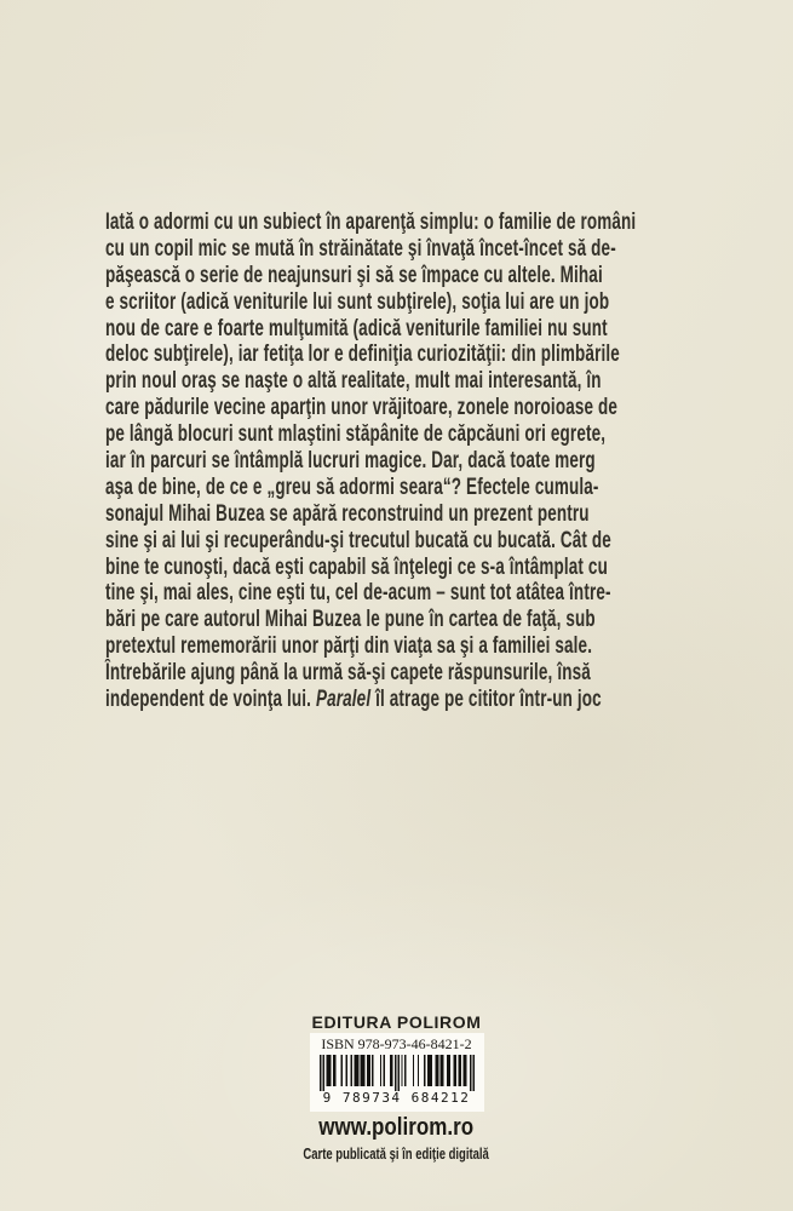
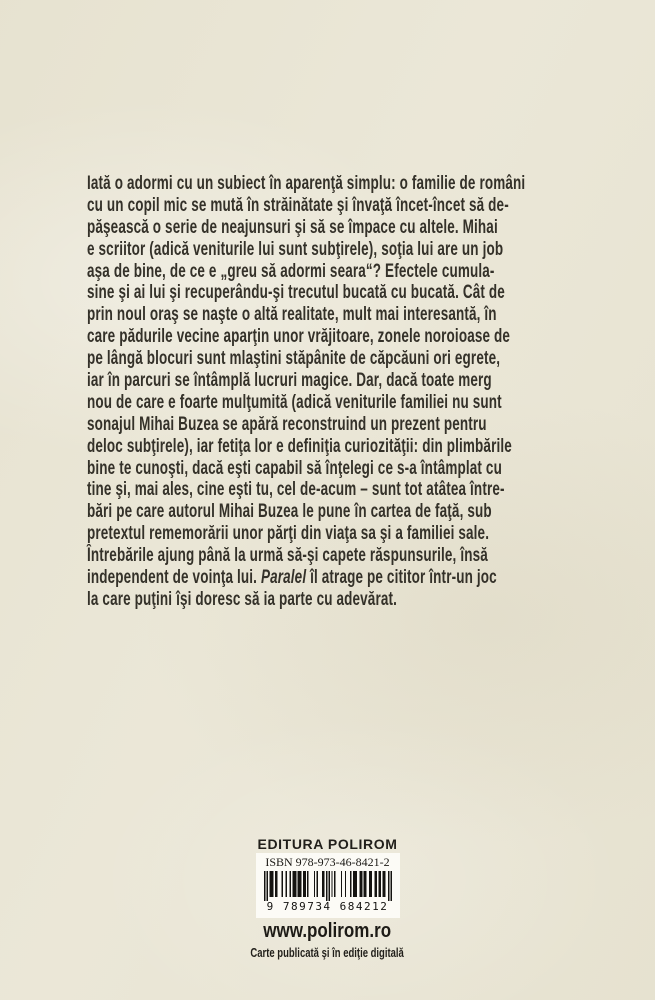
  Iată o adormi cu un subiect în aparenţă simplu: o familie de români
  cu un copil mic se mută în străinătate şi învaţă încet-încet să de-
  păşească o serie de neajunsuri şi să se împace cu altele. Mihai
  e scriitor (adică veniturile lui sunt subţirele), soţia lui are un job
- nou de care e foarte mulţumită (adică veniturile familiei nu sunt
+ aşa de bine, de ce e „greu să adormi seara“? Efectele cumula-
- deloc subţirele), iar fetiţa lor e definiţia curiozităţii: din plimbările
+ sine şi ai lui şi recuperându-şi trecutul bucată cu bucată. Cât de
  prin noul oraş se naşte o altă realitate, mult mai interesantă, în
  care pădurile vecine aparţin unor vrăjitoare, zonele noroioase de
  pe lângă blocuri sunt mlaştini stăpânite de căpcăuni ori egrete,
  iar în parcuri se întâmplă lucruri magice. Dar, dacă toate merg
- aşa de bine, de ce e „greu să adormi seara“? Efectele cumula-
+ nou de care e foarte mulţumită (adică veniturile familiei nu sunt
  sonajul Mihai Buzea se apără reconstruind un prezent pentru
- sine şi ai lui şi recuperându-şi trecutul bucată cu bucată. Cât de
+ deloc subţirele), iar fetiţa lor e definiţia curiozităţii: din plimbările
  bine te cunoşti, dacă eşti capabil să înţelegi ce s-a întâmplat cu
  tine şi, mai ales, cine eşti tu, cel de-acum – sunt tot atâtea între-
  bări pe care autorul Mihai Buzea le pune în cartea de faţă, sub
  pretextul rememorării unor părţi din viaţa sa şi a familiei sale.
  Întrebările ajung până la urmă să-şi capete răspunsurile, însă
  independent de voinţa lui. Paralel îl atrage pe cititor într-un joc
+ la care puţini îşi doresc să ia parte cu adevărat.
  EDITURA POLIROM
  ISBN 978-973-46-8421-2
  9 789734 684212
  www.polirom.ro
  Carte publicată şi în ediţie digitală
